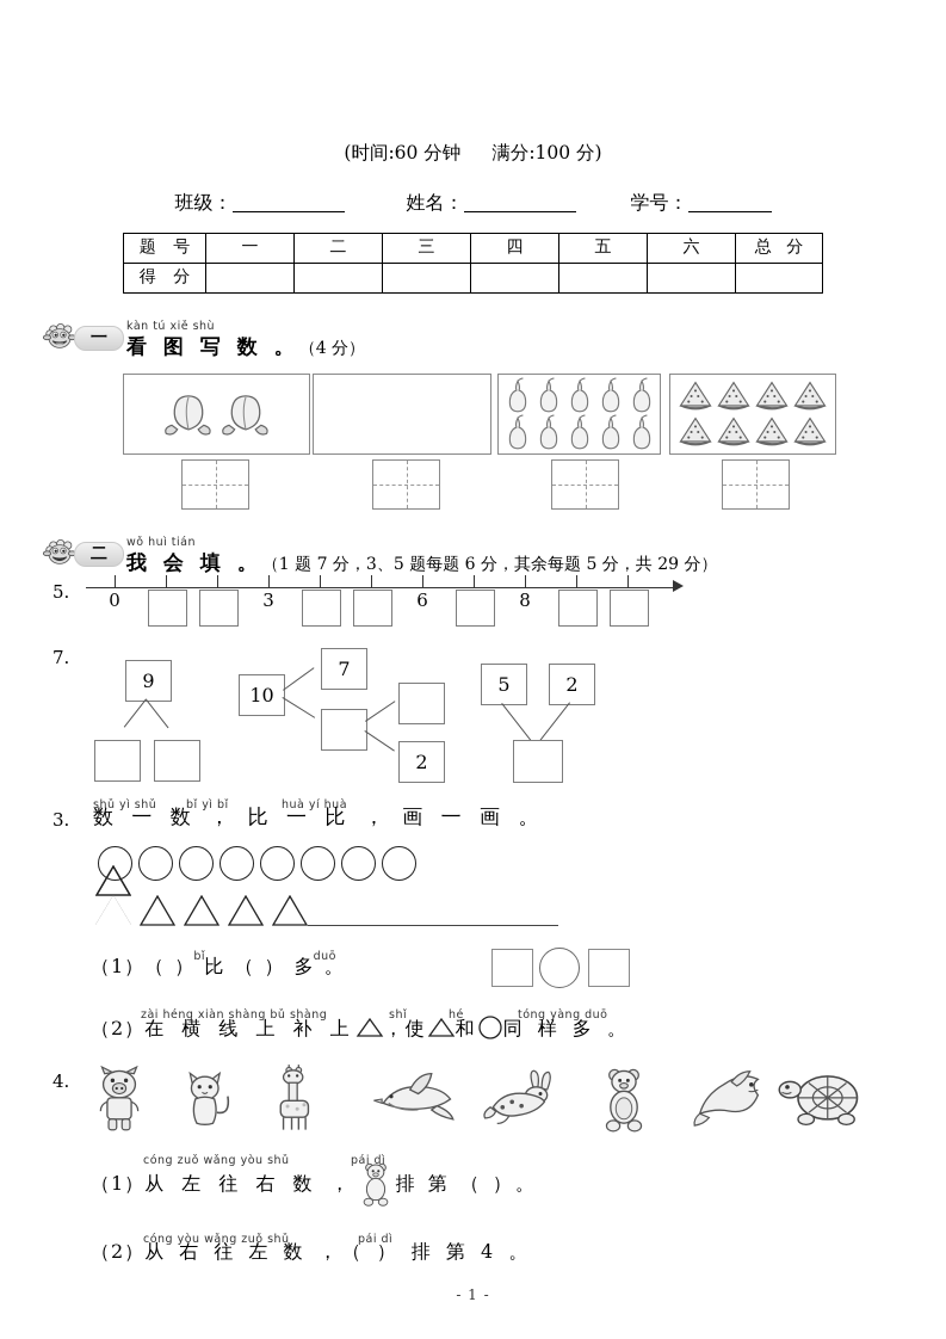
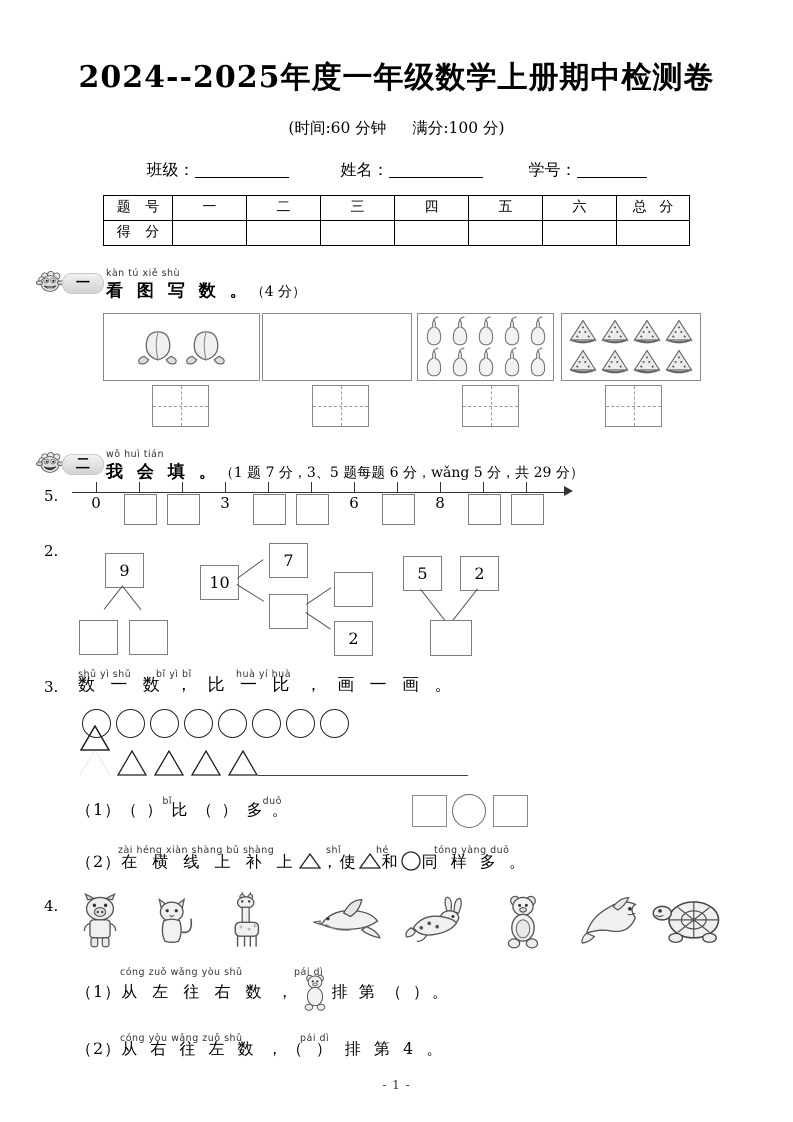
+ 2024--2025年度一年级数学上册期中检测卷
  (时间:60 分钟 满分:100 分)
  班级： 姓名： 学号：
  题 号	一	二	三	四	五	六	总 分
  得 分
  一
  kàn tú xiě shù
  看 图 写 数 。（4 分）
  二
  wǒ huì tián
- 我 会 填 。（1 题 7 分，3、5 题每题 6 分，其余每题 5 分，共 29 分）
+ 我 会 填 。（1 题 7 分，3、5 题每题 6 分，wǎng 5 分，共 29 分）
  5.
  0
  3
  6
  8
- 7.
+ 2.
  9
  10
  7
  2
  5
  2
  3.
  shǔ yì shǔ bǐ yì bǐ huà yí huà
  数 一 数 ， 比 一 比 ， 画 一 画 。
  bǐ duō
  （1）（ ） 比 （ ） 多 。
  zài héng xiàn shàng bǔ shàng shǐ hé tóng yàng duō
  （2）在 横 线 上 补 上 ，使 和 同 样 多 。
  4.
  cóng zuǒ wǎng yòu shǔ pái dì
  （1）从 左 往 右 数 ， 排 第 （ ）。
  cóng yòu wǎng zuǒ shǔ pái dì
  （2）从 右 往 左 数 ，（ ） 排 第 4 。
  - 1 -
